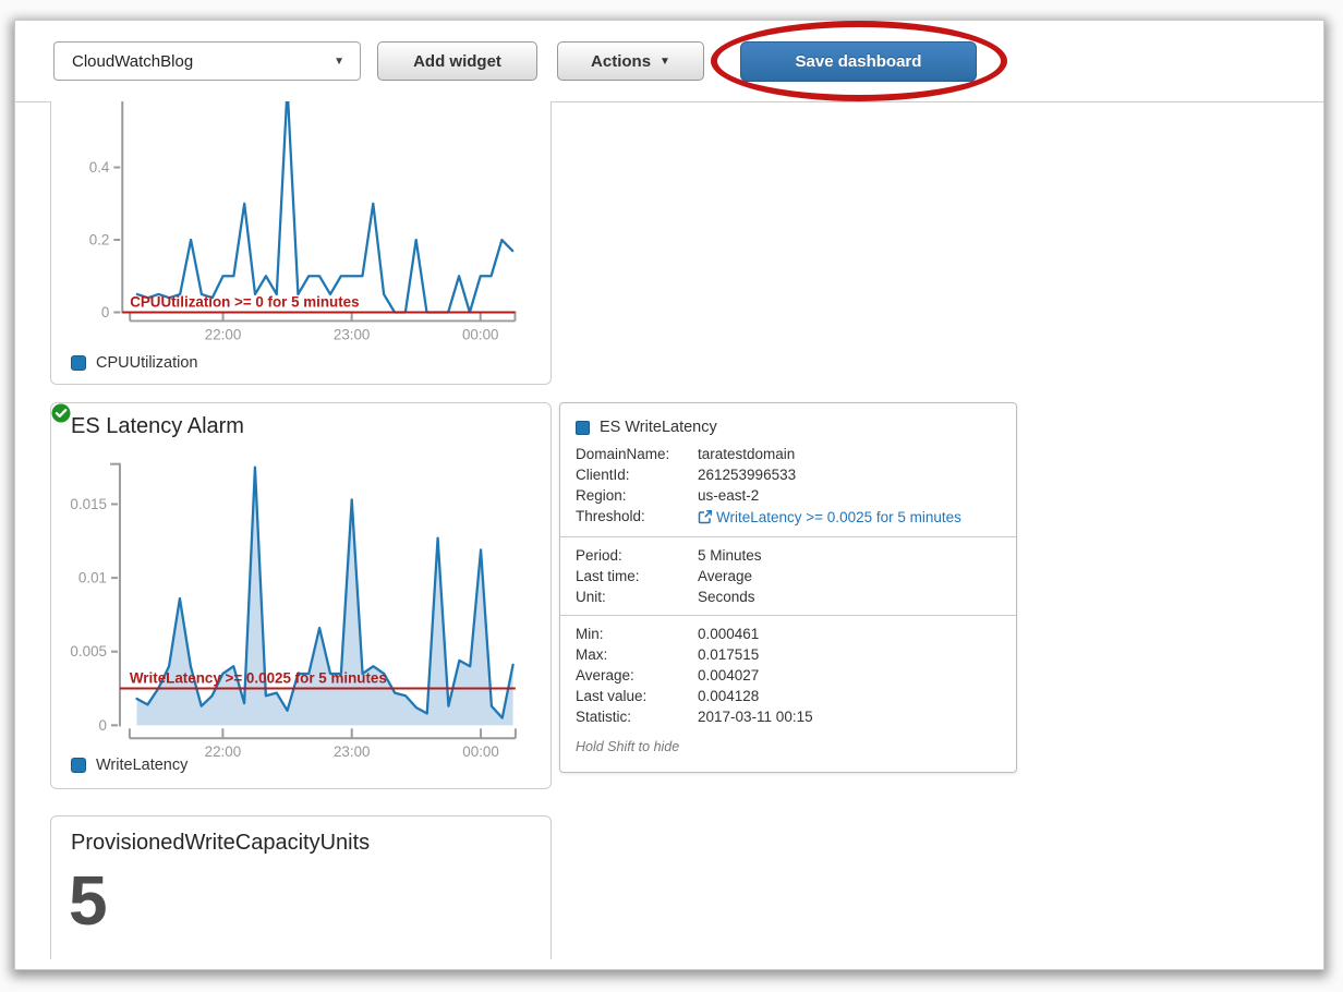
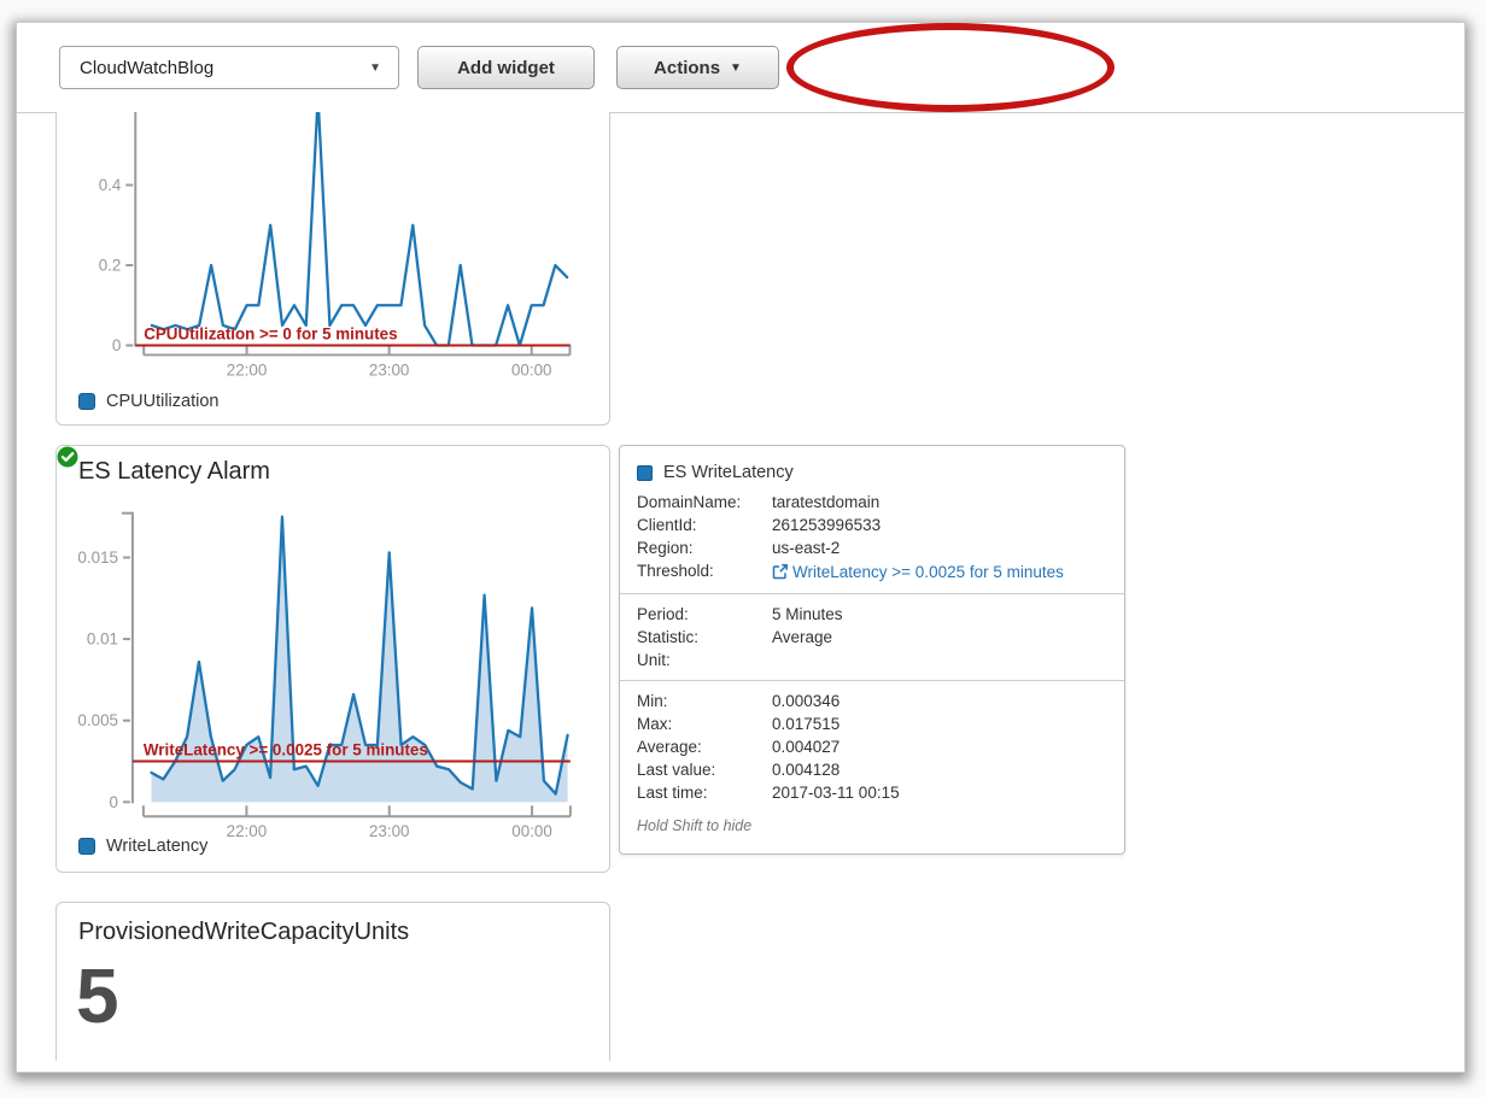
  CloudWatchBlog
  ▼
  Add widget
  Actions
  ▼
- Save dashboard
  0
  0.2
  0.4
  22:00
  23:00
  00:00
  CPUUtilization >= 0 for 5 minutes
  CPUUtilization
  0
  0.005
  0.01
  0.015
  22:00
  23:00
  00:00
  WriteLatency >= 0.0025 for 5 minutes
  ES Latency Alarm
  WriteLatency
  ES WriteLatency
  DomainName:
  taratestdomain
  ClientId:
  261253996533
  Region:
  us-east-2
  Threshold:
  WriteLatency >= 0.0025 for 5 minutes
  Period:
  5 Minutes
- Last time:
+ Statistic:
  Average
  Unit:
- Seconds
  Min:
- 0.000461
+ 0.000346
  Max:
  0.017515
  Average:
  0.004027
  Last value:
  0.004128
- Statistic:
+ Last time:
  2017-03-11 00:15
  Hold Shift to hide
  ProvisionedWriteCapacityUnits
  5
